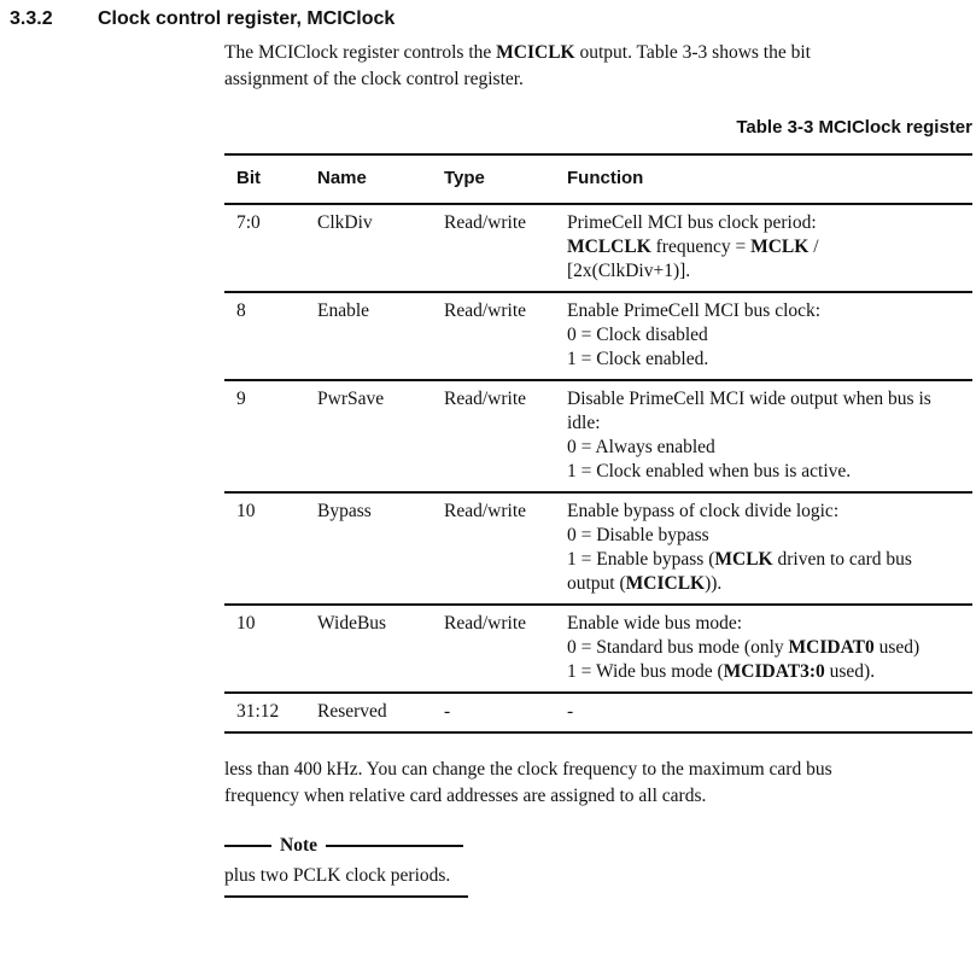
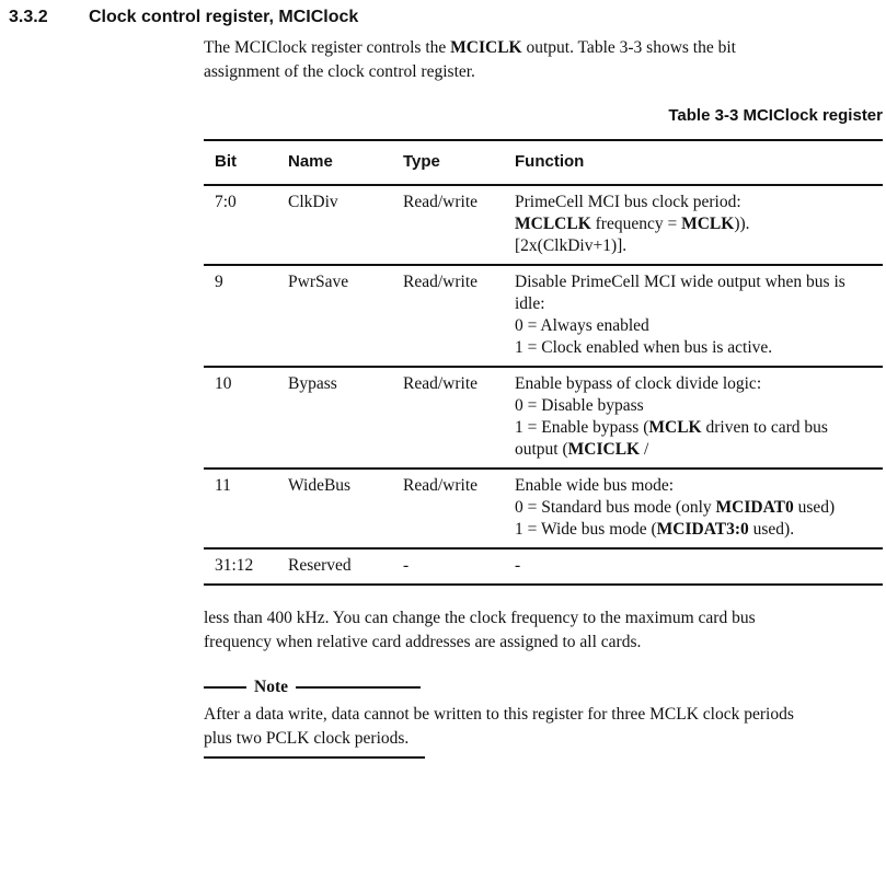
  3.3.2 Clock control register, MCIClock
  The MCIClock register controls the MCICLK output. Table 3-3 shows the bit
  assignment of the clock control register.
  Table 3-3 MCIClock register
  Bit	Name	Type	Function
- 7:0	ClkDiv	Read/write	PrimeCell MCI bus clock period:MCLCLK frequency = MCLK /[2x(ClkDiv+1)].
+ 7:0	ClkDiv	Read/write	PrimeCell MCI bus clock period:MCLCLK frequency = MCLK)).[2x(ClkDiv+1)].
- 8	Enable	Read/write	Enable PrimeCell MCI bus clock:0 = Clock disabled1 = Clock enabled.
  9	PwrSave	Read/write	Disable PrimeCell MCI wide output when bus isidle:0 = Always enabled1 = Clock enabled when bus is active.
- 10	Bypass	Read/write	Enable bypass of clock divide logic:0 = Disable bypass1 = Enable bypass (MCLK driven to card busoutput (MCICLK)).
+ 10	Bypass	Read/write	Enable bypass of clock divide logic:0 = Disable bypass1 = Enable bypass (MCLK driven to card busoutput (MCICLK /
- 10	WideBus	Read/write	Enable wide bus mode:0 = Standard bus mode (only MCIDAT0 used)1 = Wide bus mode (MCIDAT3:0 used).
+ 11	WideBus	Read/write	Enable wide bus mode:0 = Standard bus mode (only MCIDAT0 used)1 = Wide bus mode (MCIDAT3:0 used).
  31:12	Reserved	-	-
  less than 400 kHz. You can change the clock frequency to the maximum card bus
  frequency when relative card addresses are assigned to all cards.
  Note
+ After a data write, data cannot be written to this register for three MCLK clock periods
  plus two PCLK clock periods.
